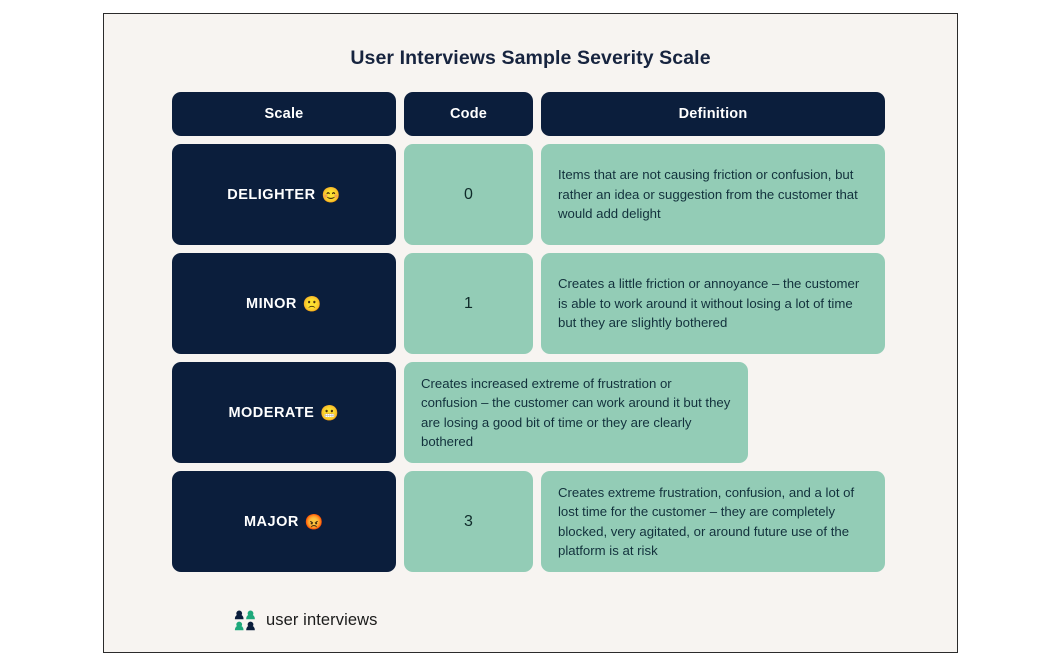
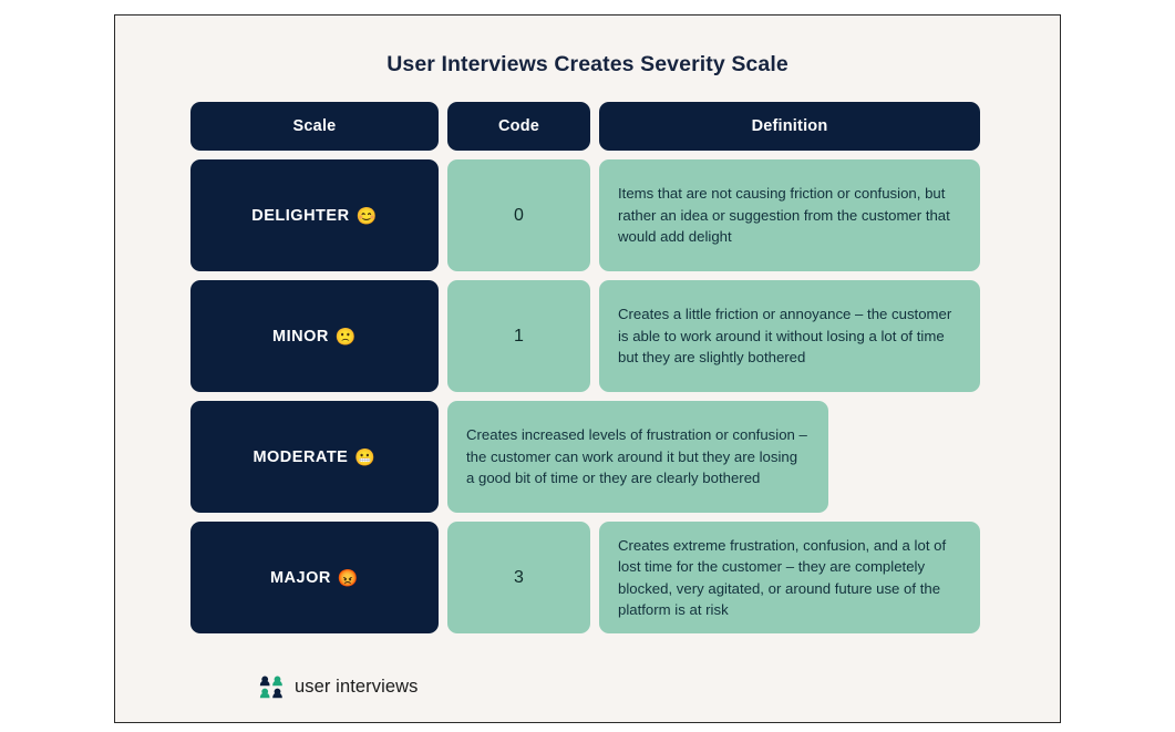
- User Interviews Sample Severity Scale
+ User Interviews Creates Severity Scale
  Scale
  Code
  Definition
  DELIGHTER
  😊
  0
  Items that are not causing friction or confusion, but rather an idea or suggestion from the customer that would add delight
  MINOR
  🙁
  1
  Creates a little friction or annoyance – the customer is able to work around it without losing a lot of time but they are slightly bothered
  MODERATE
  😬
- Creates increased extreme of frustration or confusion – the customer can work around it but they are losing a good bit of time or they are clearly bothered
+ Creates increased levels of frustration or confusion – the customer can work around it but they are losing a good bit of time or they are clearly bothered
  MAJOR
  😡
  3
  Creates extreme frustration, confusion, and a lot of lost time for the customer – they are completely blocked, very agitated, or around future use of the platform is at risk
  user interviews
